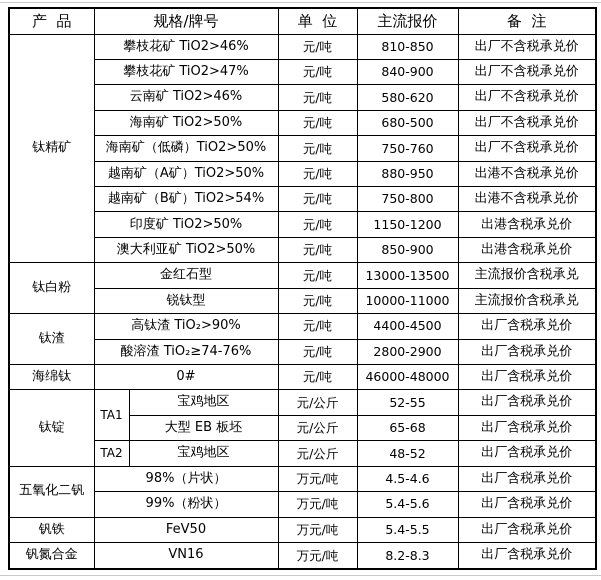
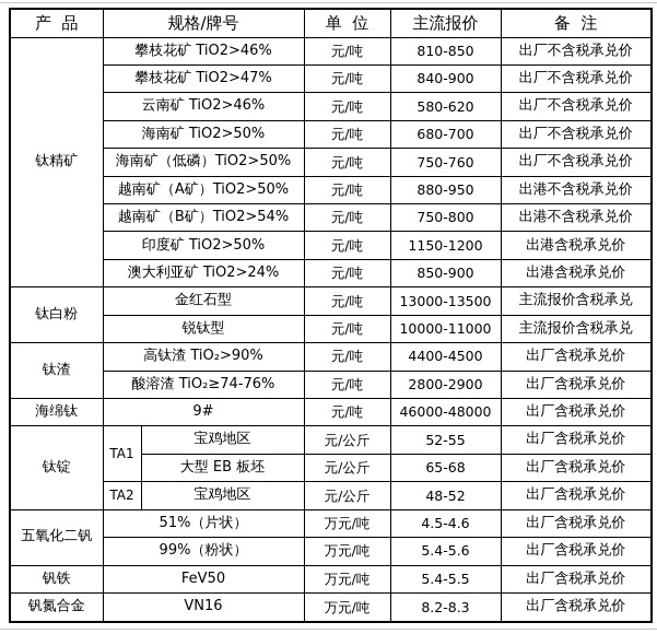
  产 品	规格/牌号	单 位	主流报价	备 注
  钛精矿	攀枝花矿 TiO2>46%	元/吨	810-850	出厂不含税承兑价
  攀枝花矿 TiO2>47%	元/吨	840-900	出厂不含税承兑价
  云南矿 TiO2>46%	元/吨	580-620	出厂不含税承兑价
- 海南矿 TiO2>50%	元/吨	680-500	出厂不含税承兑价
+ 海南矿 TiO2>50%	元/吨	680-700	出厂不含税承兑价
  海南矿（低磷）TiO2>50%	元/吨	750-760	出厂不含税承兑价
  越南矿（A矿）TiO2>50%	元/吨	880-950	出港不含税承兑价
  越南矿（B矿）TiO2>54%	元/吨	750-800	出港不含税承兑价
  印度矿 TiO2>50%	元/吨	1150-1200	出港含税承兑价
- 澳大利亚矿 TiO2>50%	元/吨	850-900	出港含税承兑价
+ 澳大利亚矿 TiO2>24%	元/吨	850-900	出港含税承兑价
  钛白粉	金红石型	元/吨	13000-13500	主流报价含税承兑
  锐钛型	元/吨	10000-11000	主流报价含税承兑
  钛渣	高钛渣 TiO₂>90%	元/吨	4400-4500	出厂含税承兑价
  酸溶渣 TiO₂≥74-76%	元/吨	2800-2900	出厂含税承兑价
- 海绵钛	0#	元/吨	46000-48000	出厂含税承兑价
+ 海绵钛	9#	元/吨	46000-48000	出厂含税承兑价
  钛锭	TA1	宝鸡地区	元/公斤	52-55	出厂含税承兑价
  大型 EB 板坯	元/公斤	65-68	出厂含税承兑价
  TA2	宝鸡地区	元/公斤	48-52	出厂含税承兑价
- 五氧化二钒	98%（片状）	万元/吨	4.5-4.6	出厂含税承兑价
+ 五氧化二钒	51%（片状）	万元/吨	4.5-4.6	出厂含税承兑价
  99%（粉状）	万元/吨	5.4-5.6	出厂含税承兑价
  钒铁	FeV50	万元/吨	5.4-5.5	出厂含税承兑价
  钒氮合金	VN16	万元/吨	8.2-8.3	出厂含税承兑价
